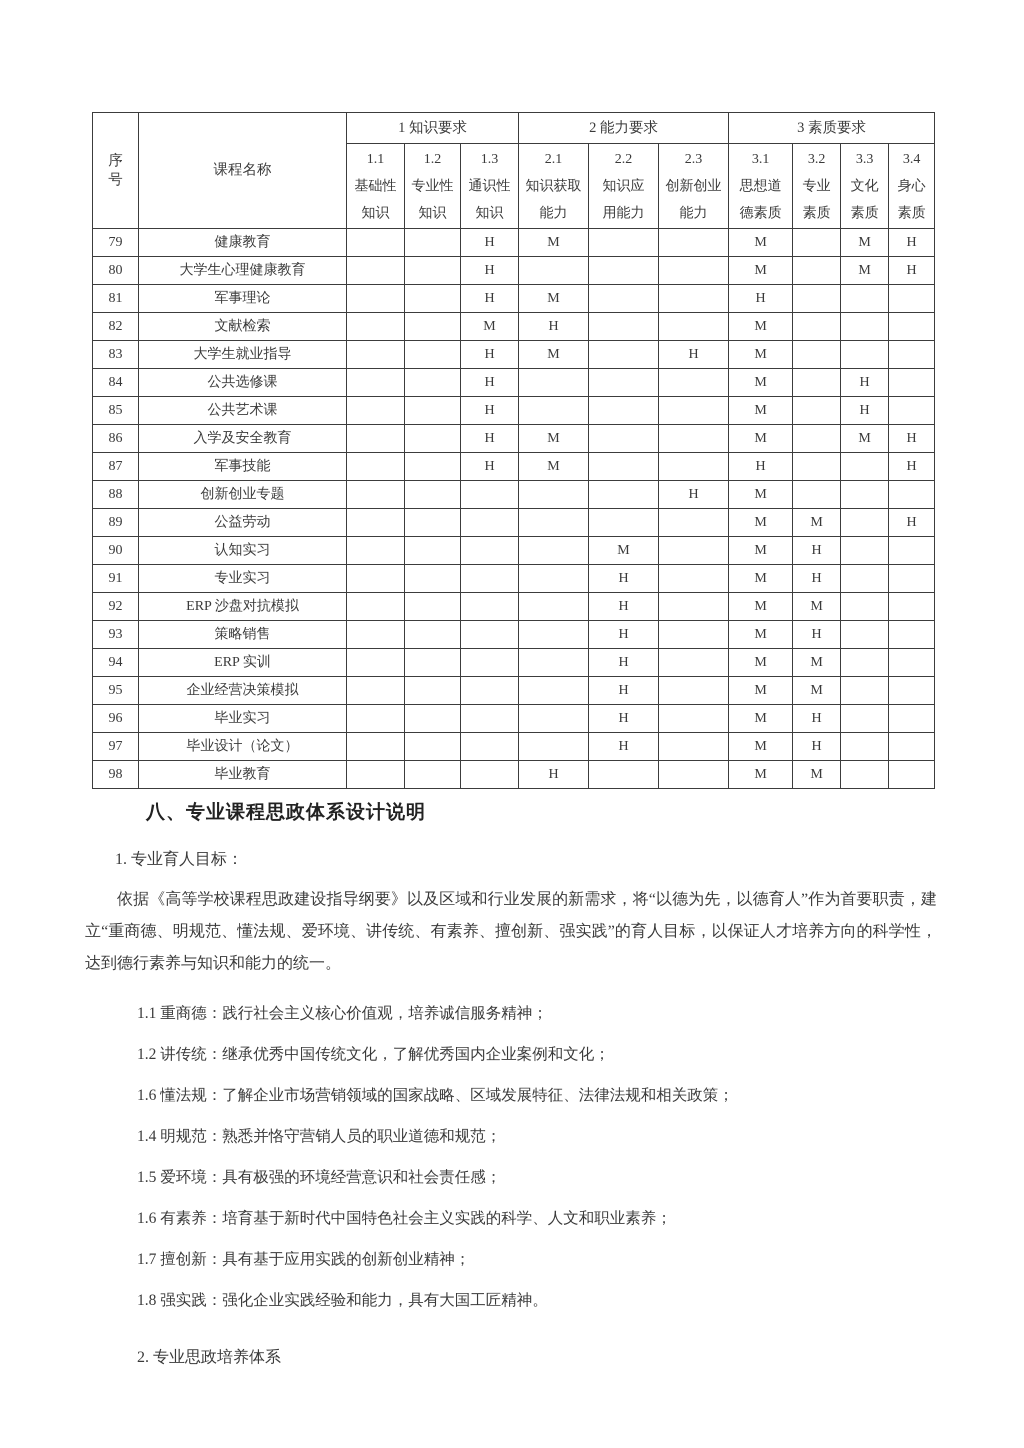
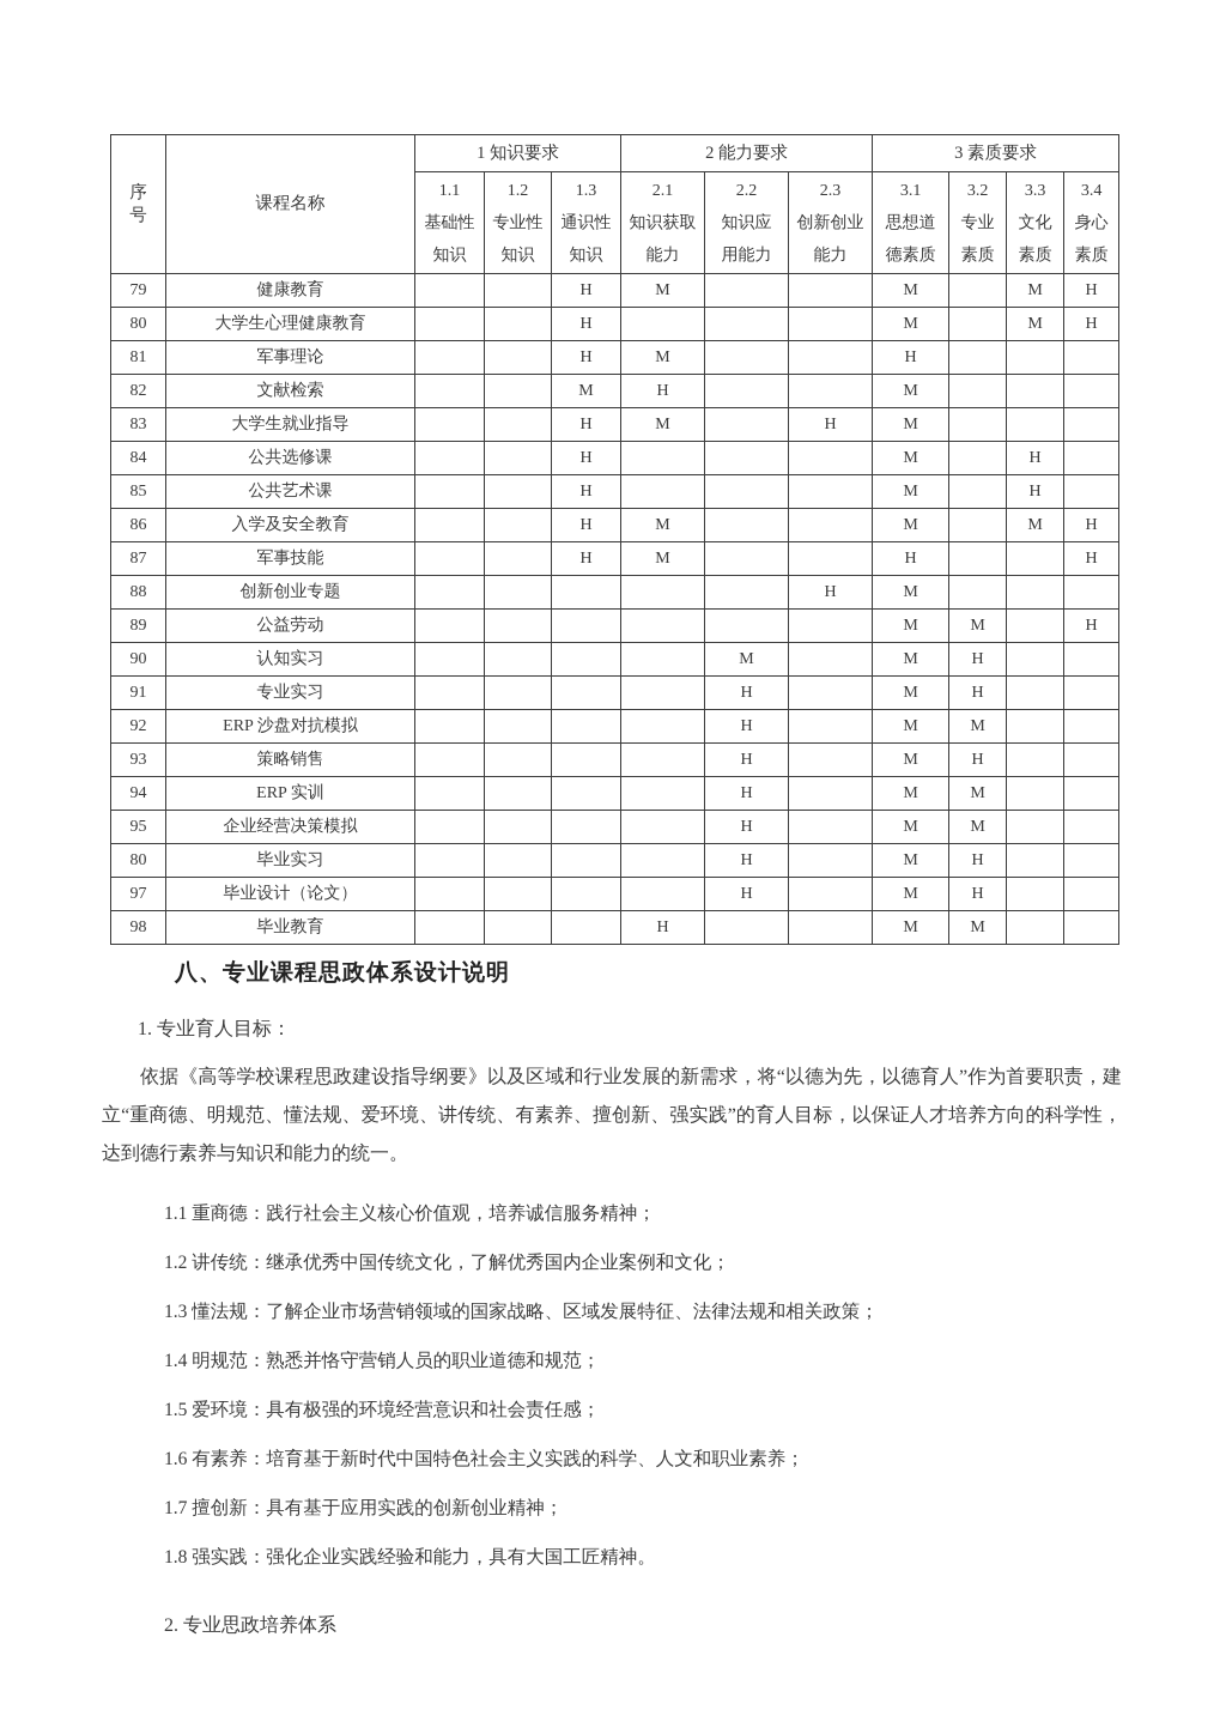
  序 号	课程名称	1 知识要求	2 能力要求	3 素质要求
  1.1基础性 知识	1.2专业性 知识	1.3通识性 知识	2.1知识获取 能力	2.2知识应 用能力	2.3创新创业 能力	3.1思想道 德素质	3.2专业 素质	3.3文化 素质	3.4身心 素质
  79	健康教育			H	M			M		M	H
  80	大学生心理健康教育			H				M		M	H
  81	军事理论			H	M			H
  82	文献检索			M	H			M
  83	大学生就业指导			H	M		H	M
  84	公共选修课			H				M		H
  85	公共艺术课			H				M		H
  86	入学及安全教育			H	M			M		M	H
  87	军事技能			H	M			H			H
  88	创新创业专题						H	M
  89	公益劳动							M	M		H
  90	认知实习					M		M	H
  91	专业实习					H		M	H
  92	ERP 沙盘对抗模拟					H		M	M
  93	策略销售					H		M	H
  94	ERP 实训					H		M	M
  95	企业经营决策模拟					H		M	M
- 96	毕业实习					H		M	H
+ 80	毕业实习					H		M	H
  97	毕业设计（论文）					H		M	H
  98	毕业教育				H			M	M
  八、专业课程思政体系设计说明
  1. 专业育人目标：
  依据《高等学校课程思政建设指导纲要》以及区域和行业发展的新需求，将“以德为先，以德育人”作为首要职责，建立“重商德、明规范、懂法规、爱环境、讲传统、有素养、擅创新、强实践”的育人目标，以保证人才培养方向的科学性，达到德行素养与知识和能力的统一。
  1.1 重商德：践行社会主义核心价值观，培养诚信服务精神；
  1.2 讲传统：继承优秀中国传统文化，了解优秀国内企业案例和文化；
- 1.6 懂法规：了解企业市场营销领域的国家战略、区域发展特征、法律法规和相关政策；
+ 1.3 懂法规：了解企业市场营销领域的国家战略、区域发展特征、法律法规和相关政策；
  1.4 明规范：熟悉并恪守营销人员的职业道德和规范；
  1.5 爱环境：具有极强的环境经营意识和社会责任感；
  1.6 有素养：培育基于新时代中国特色社会主义实践的科学、人文和职业素养；
  1.7 擅创新：具有基于应用实践的创新创业精神；
  1.8 强实践：强化企业实践经验和能力，具有大国工匠精神。
  2. 专业思政培养体系
